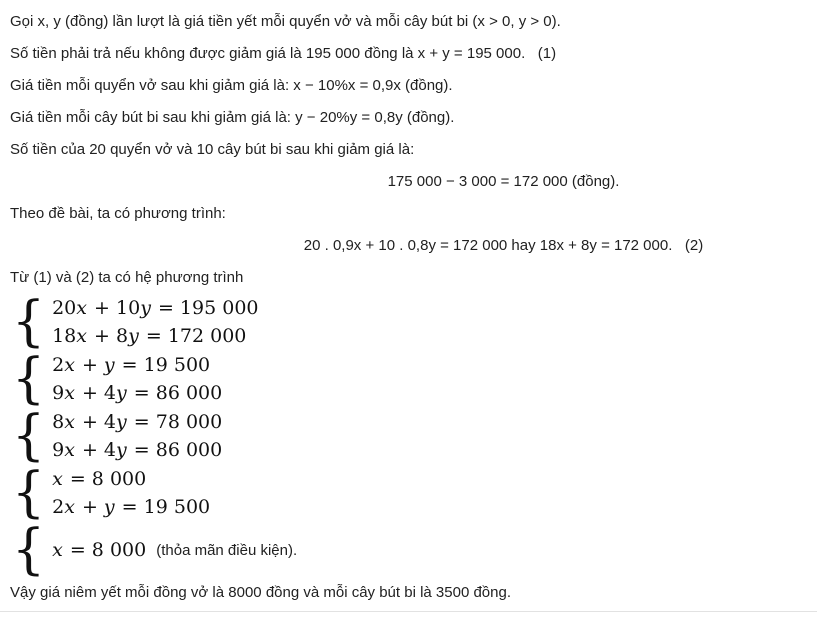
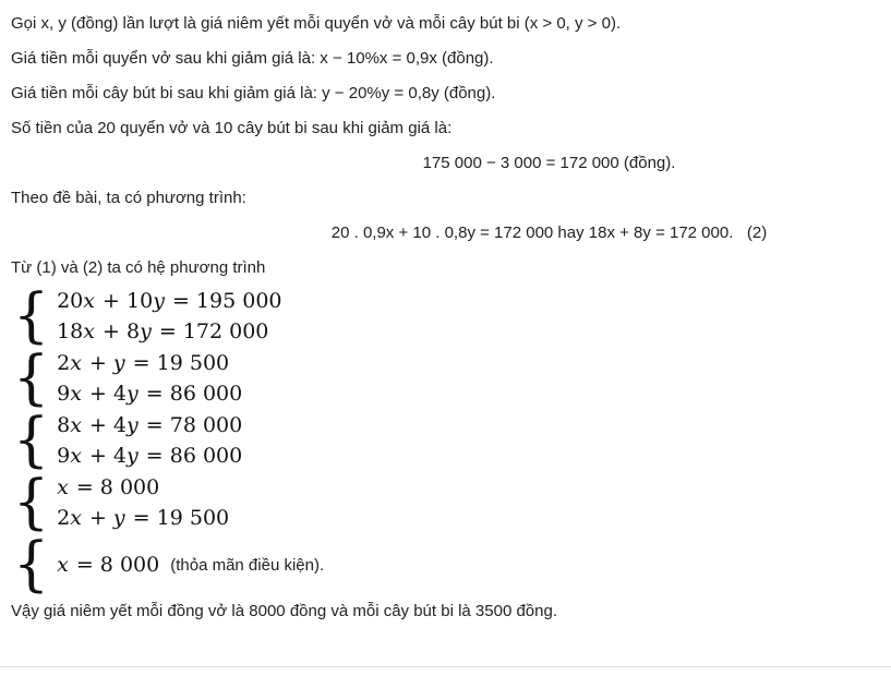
- Gọi x, y (đồng) lần lượt là giá tiền yết mỗi quyển vở và mỗi cây bút bi (x > 0, y > 0).
+ Gọi x, y (đồng) lần lượt là giá niêm yết mỗi quyển vở và mỗi cây bút bi (x > 0, y > 0).
- Số tiền phải trả nếu không được giảm giá là 195 000 đồng là x + y = 195 000. (1)
  Giá tiền mỗi quyển vở sau khi giảm giá là: x − 10%x = 0,9x (đồng).
  Giá tiền mỗi cây bút bi sau khi giảm giá là: y − 20%y = 0,8y (đồng).
  Số tiền của 20 quyển vở và 10 cây bút bi sau khi giảm giá là:
  175 000 − 3 000 = 172 000 (đồng).
  Theo đề bài, ta có phương trình:
  20 . 0,9x + 10 . 0,8y = 172 000 hay 18x + 8y = 172 000. (2)
  Từ (1) và (2) ta có hệ phương trình
  {
  20x + 10y = 195 000
  18x + 8y = 172 000
  {
  2x + y = 19 500
  9x + 4y = 86 000
  {
  8x + 4y = 78 000
  9x + 4y = 86 000
  {
  x = 8 000
  2x + y = 19 500
  {
  x = 8 000
  (thỏa mãn điều kiện).
  Vậy giá niêm yết mỗi đồng vở là 8000 đồng và mỗi cây bút bi là 3500 đồng.
